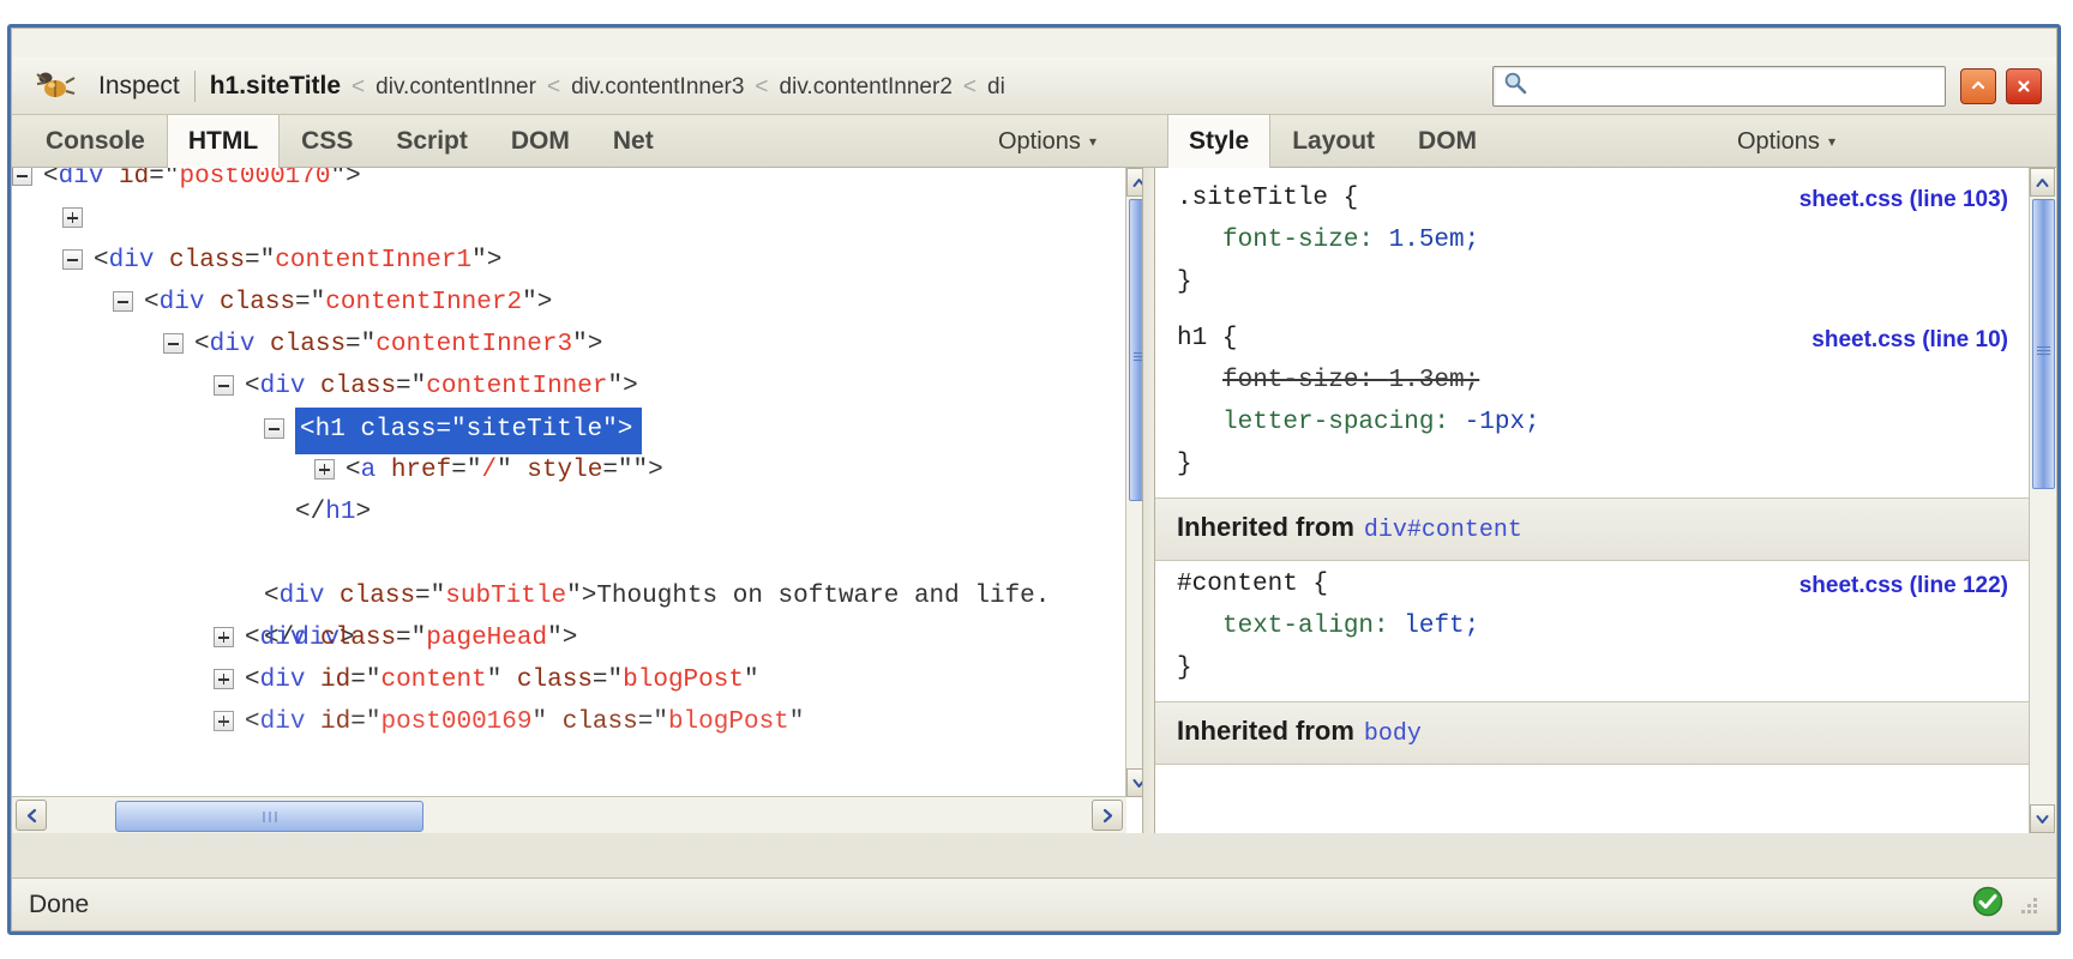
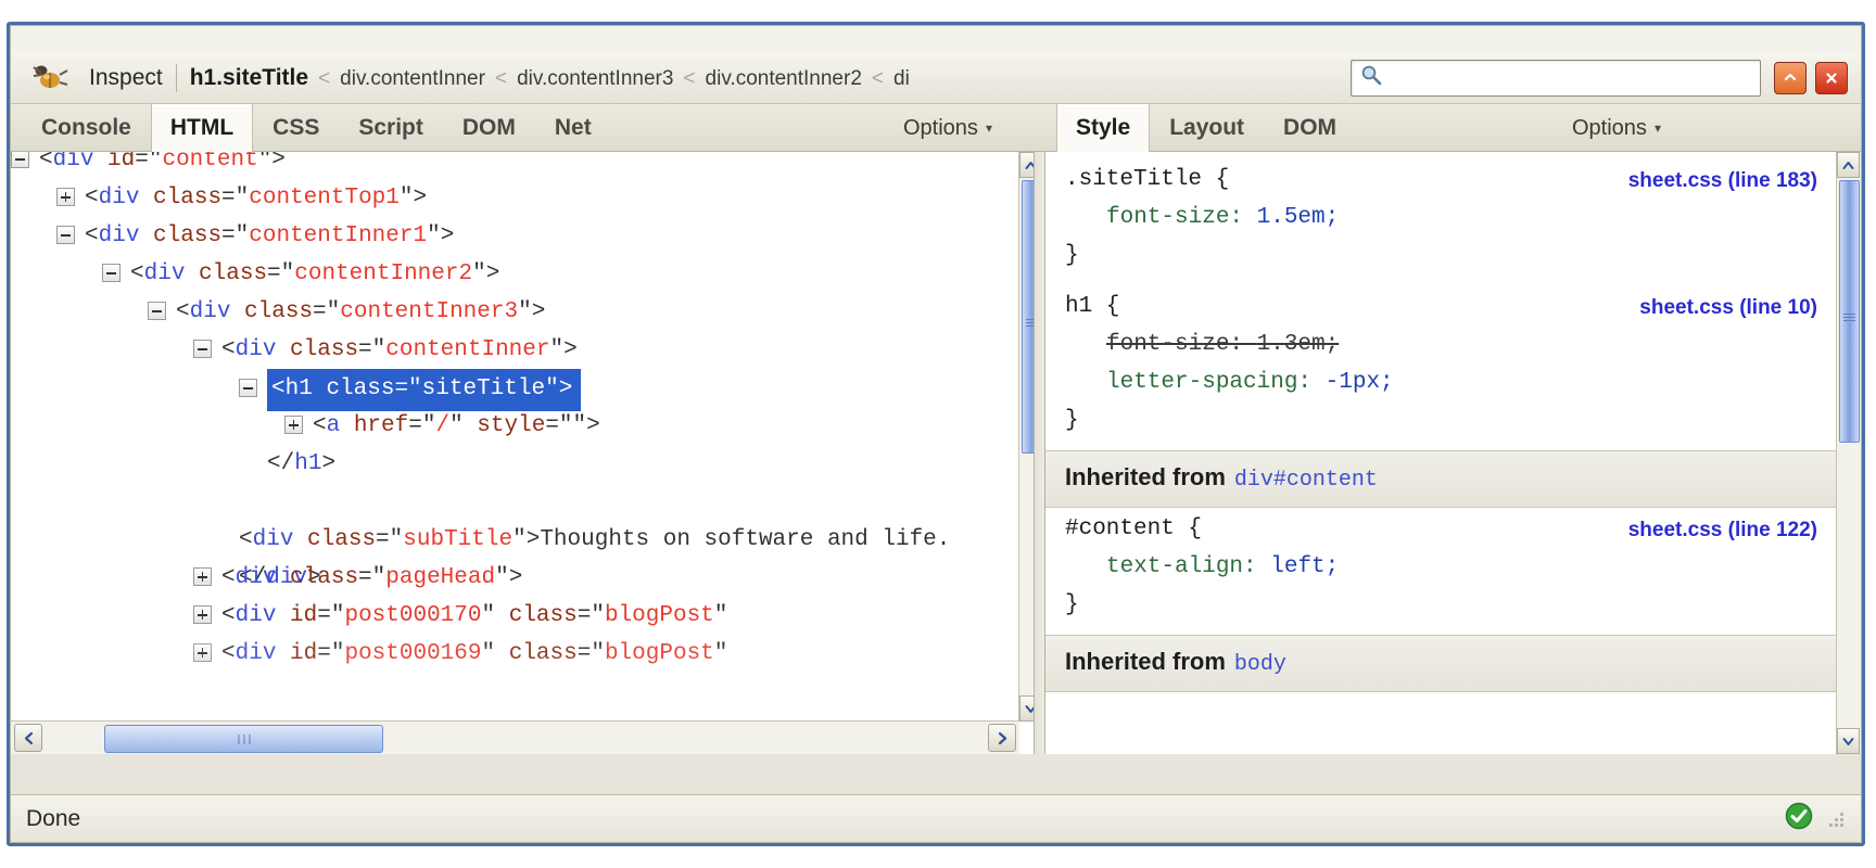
  Inspect
  h1.siteTitle
  <
  div.contentInner
  <
  div.contentInner3
  <
  div.contentInner2
  <
  di
  Console
  HTML
  CSS
  Script
  DOM
  Net
  Options
  ▾
  Style
  Layout
  DOM
  Options
  ▾
- <div id="post000170">
+ <div id="content">
+ <div class="contentTop1">
  <div class="contentInner1">
  <div class="contentInner2">
  <div class="contentInner3">
  <div class="contentInner">
  <h1 class="siteTitle">
  <a href="/" style="">
  </h1>
  <div class="subTitle">Thoughts on software and life.</div>
  <div class="pageHead">
- <div id="content" class="blogPost"
+ <div id="post000170" class="blogPost"
  <div id="post000169" class="blogPost"
- sheet.css (line 103)
+ sheet.css (line 183)
  .siteTitle {
  font-size: 1.5em;
  }
  sheet.css (line 10)
  h1 {
  font-size: 1.3em;
  letter-spacing: -1px;
  }
  Inherited from div#content
  sheet.css (line 122)
  #content {
  text-align: left;
  }
  Inherited from body
  Done
